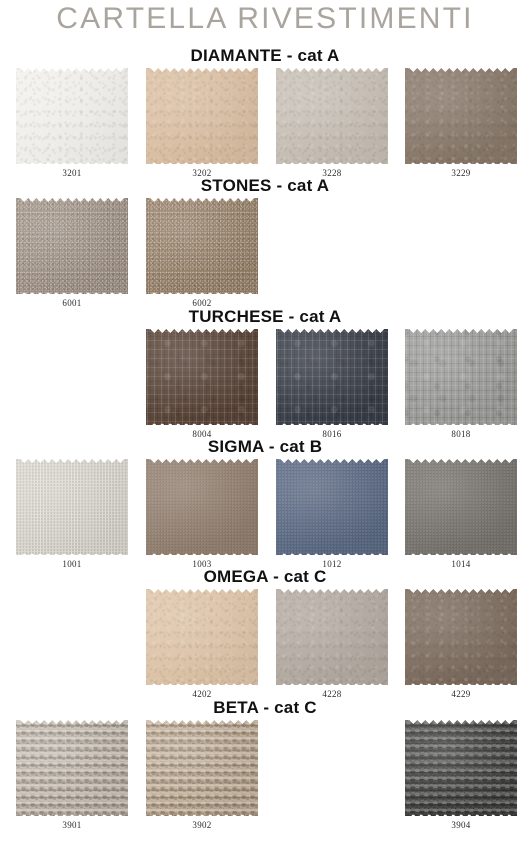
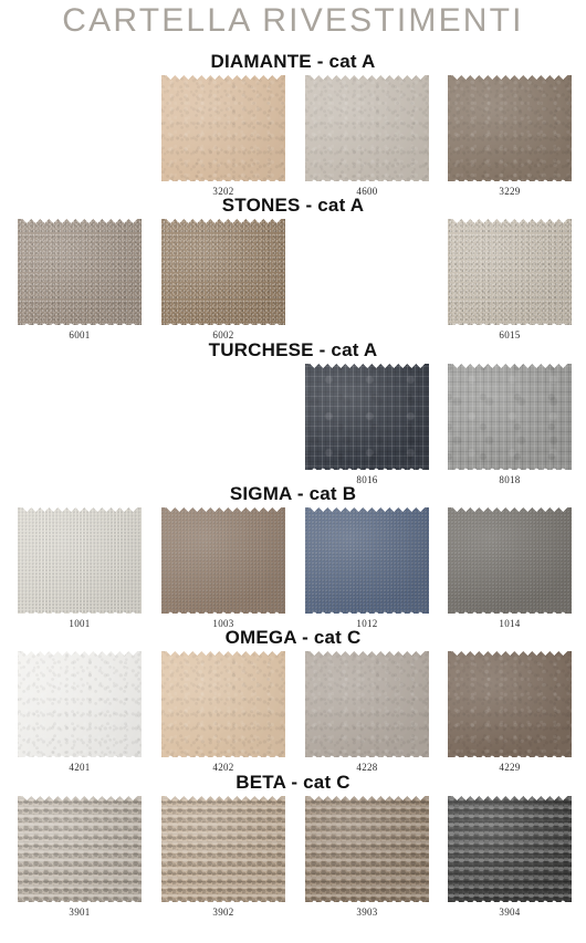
  CARTELLA RIVESTIMENTI
  DIAMANTE - cat A
- 3201
  3202
- 3228
+ 4600
  3229
  STONES - cat A
  6001
  6002
+ 6015
  TURCHESE - cat A
- 8004
  8016
  8018
  SIGMA - cat B
  1001
  1003
  1012
  1014
  OMEGA - cat C
+ 4201
  4202
  4228
  4229
  BETA - cat C
  3901
  3902
+ 3903
  3904
